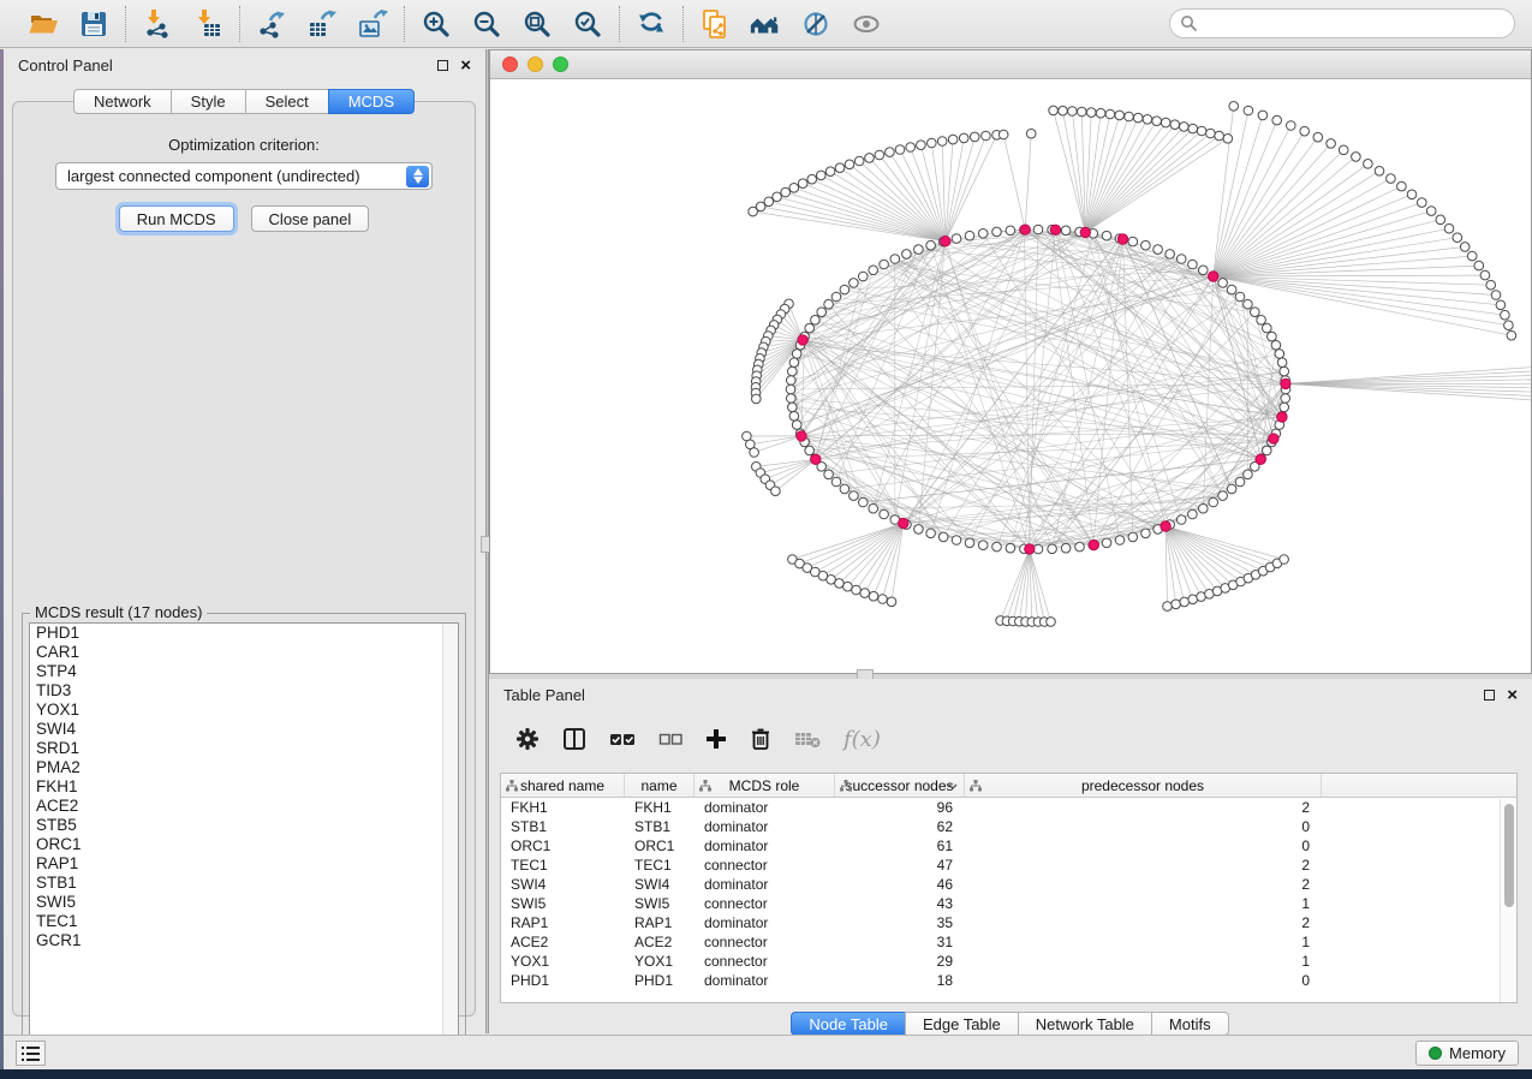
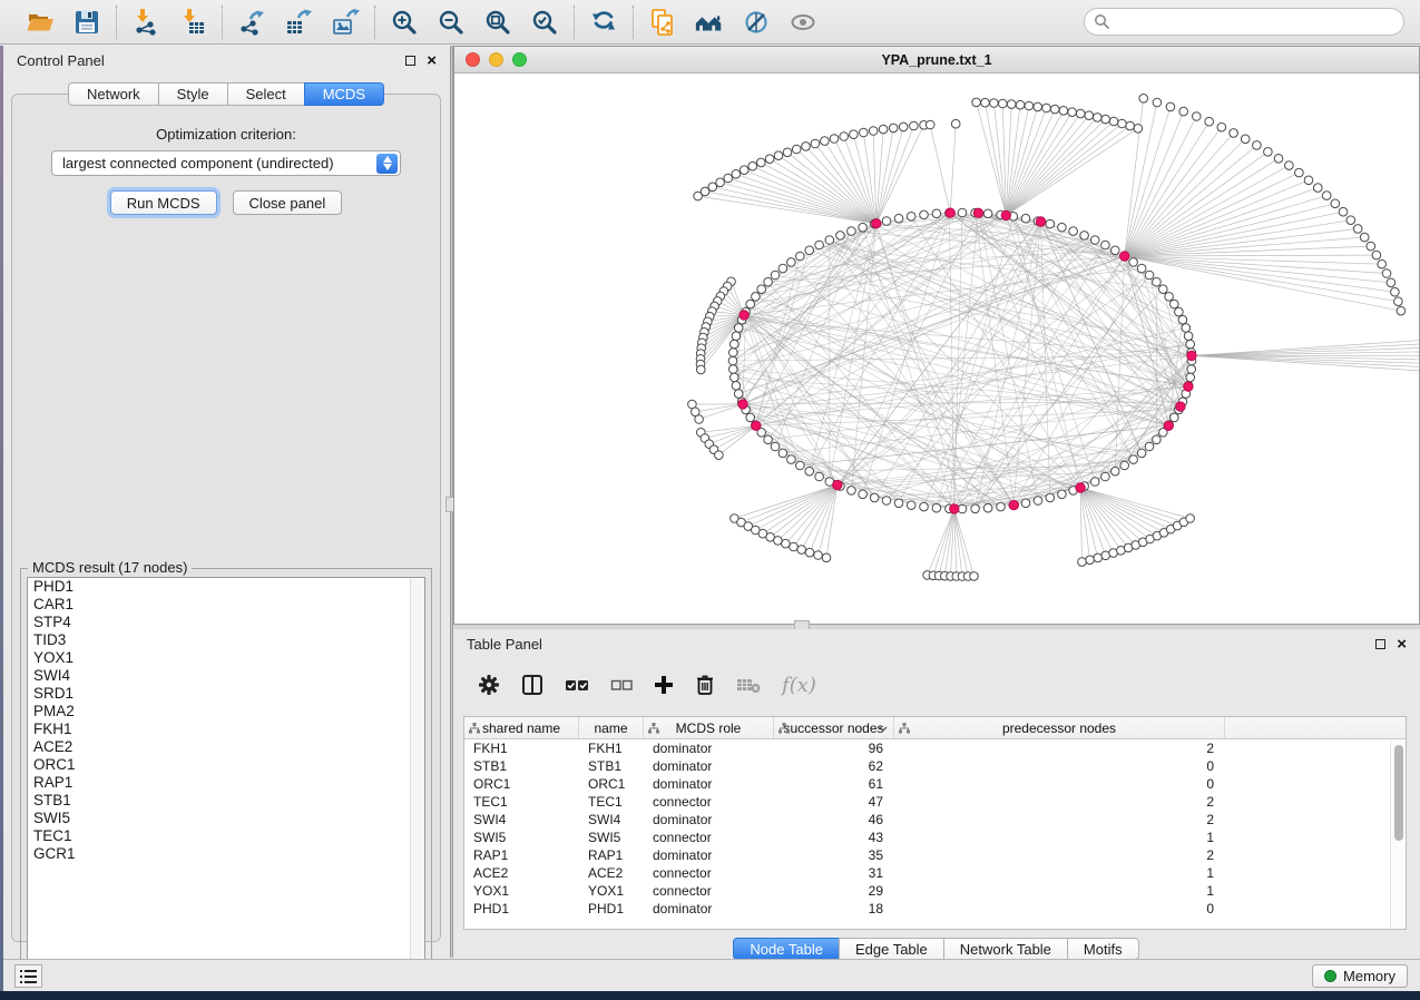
  Control Panel
  ×
  Network
  Style
  Select
  MCDS
  Optimization criterion:
  largest connected component (undirected)
  Run MCDS
  Close panel
  MCDS result (17 nodes)
  PHD1
  CAR1
  STP4
  TID3
  YOX1
  SWI4
  SRD1
  PMA2
  FKH1
  ACE2
- STB5
  ORC1
  RAP1
  STB1
  SWI5
  TEC1
  GCR1
+ YPA_prune.txt_1
  Table Panel
  ×
  f(x)
  shared name
  name
  MCDS role
  uccessor node
  predecessor nodes
  FKH1
  FKH1
  dominator
  96
  2
  STB1
  STB1
  dominator
  62
  0
  ORC1
  ORC1
  dominator
  61
  0
  TEC1
  TEC1
  connector
  47
  2
  SWI4
  SWI4
  dominator
  46
  2
  SWI5
  SWI5
  connector
  43
  1
  RAP1
  RAP1
  dominator
  35
  2
  ACE2
  ACE2
  connector
  31
  1
  YOX1
  YOX1
  connector
  29
  1
  PHD1
  PHD1
  dominator
  18
  0
  Node Table
  Edge Table
  Network Table
  Motifs
  Memory
